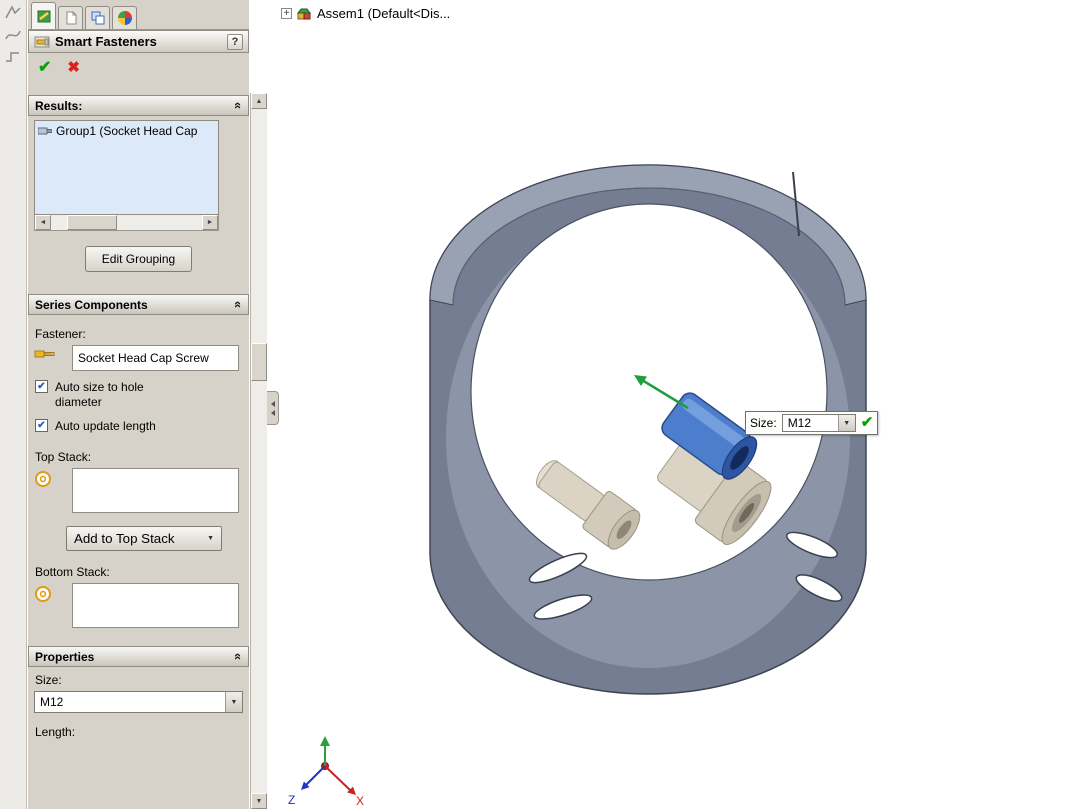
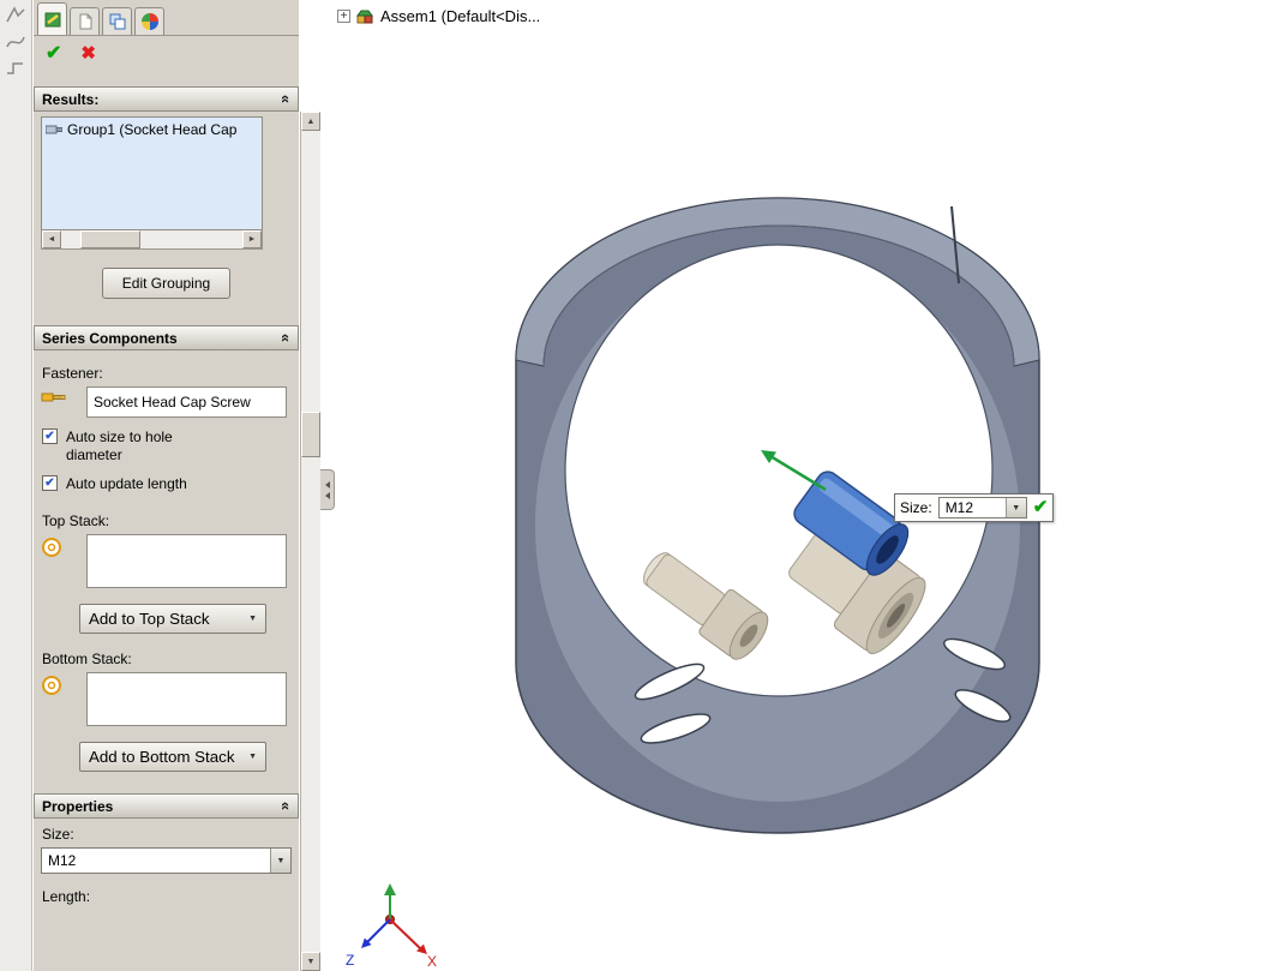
- Smart Fasteners
- ?
  ✔
  ✖
  Results:
  Group1 (Socket Head Cap
  Edit Grouping
  Series Components
  Fastener:
  Socket Head Cap Screw
  ✔
  Auto size to hole diameter
  ✔
  Auto update length
  Top Stack:
  Add to Top Stack
  Bottom Stack:
+ Add to Bottom Stack
  Properties
  Size:
  M12
  Length:
  +
  Assem1 (Default<Dis...
  X
  Z
  Size:
  M12
  ✔
